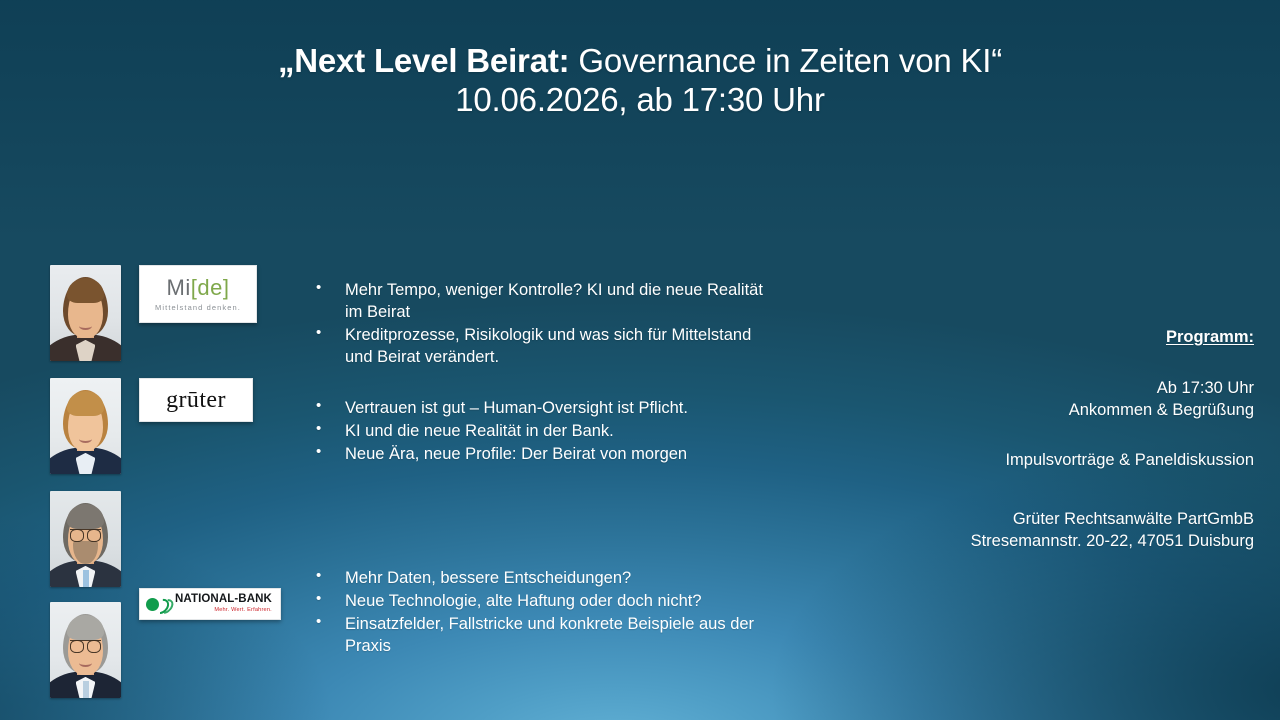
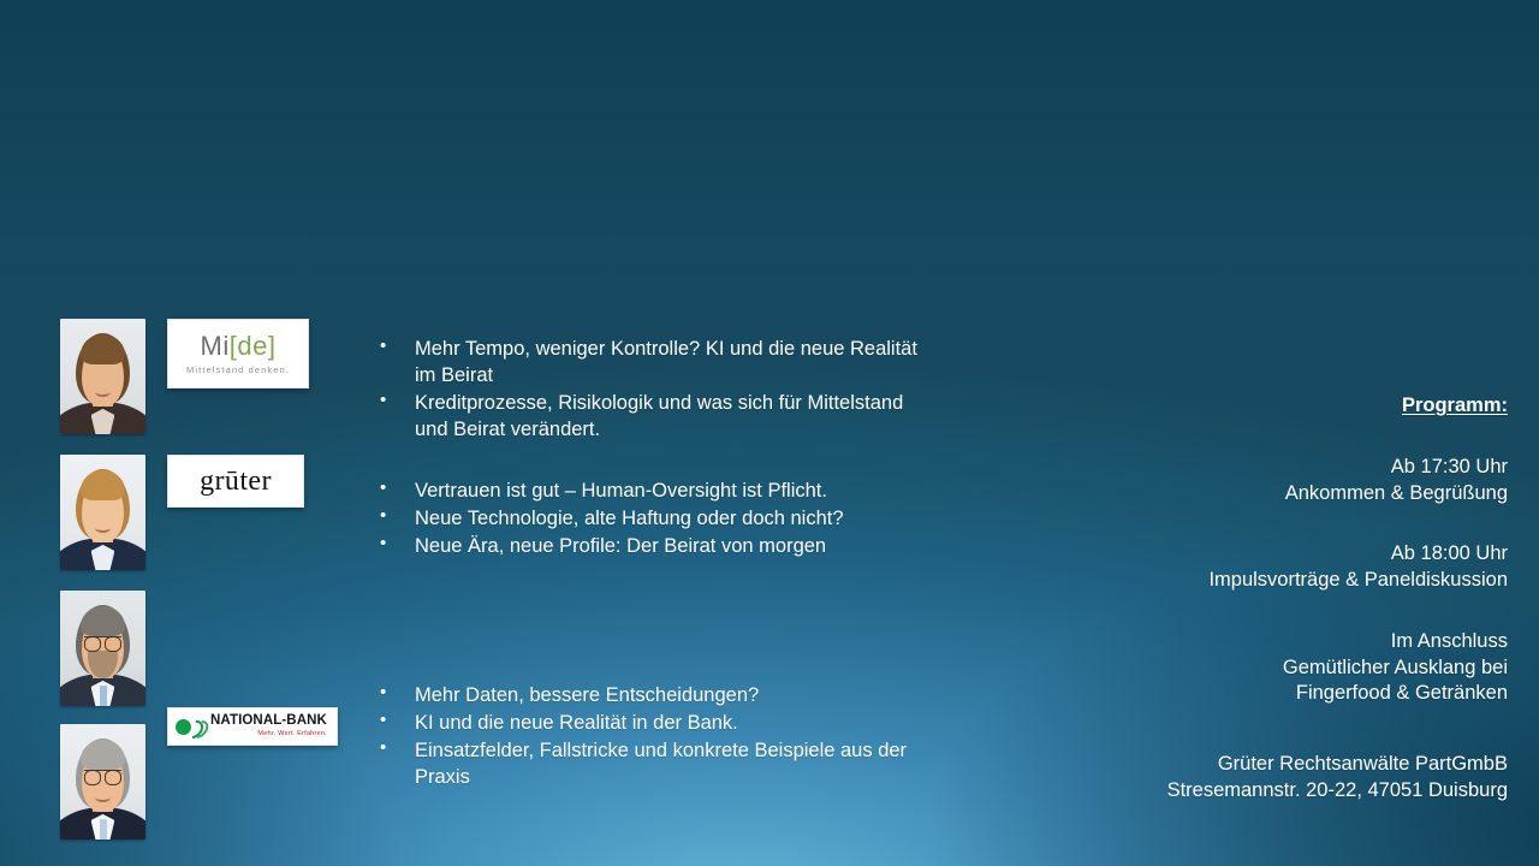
- „Next Level Beirat: Governance in Zeiten von KI“
- 10.06.2026, ab 17:30 Uhr
  Mi[de]
  Mittelstand denken.
  grūter
  NATIONAL-BANK
  Mehr Tempo, weniger Kontrolle? KI und die neue Realität im Beirat
  Kreditprozesse, Risikologik und was sich für Mittelstand und Beirat verändert.
  Vertrauen ist gut – Human-Oversight ist Pflicht.
- KI und die neue Realität in der Bank.
+ Neue Technologie, alte Haftung oder doch nicht?
  Neue Ära, neue Profile: Der Beirat von morgen
  Mehr Daten, bessere Entscheidungen?
- Neue Technologie, alte Haftung oder doch nicht?
+ KI und die neue Realität in der Bank.
  Einsatzfelder, Fallstricke und konkrete Beispiele aus der Praxis
  Programm:
  Ab 17:30 Uhr
  Ankommen & Begrüßung
+ Ab 18:00 Uhr
  Impulsvorträge & Paneldiskussion
+ Im Anschluss
+ Gemütlicher Ausklang bei
+ Fingerfood & Getränken
  Grüter Rechtsanwälte PartGmbB
  Stresemannstr. 20-22, 47051 Duisburg
